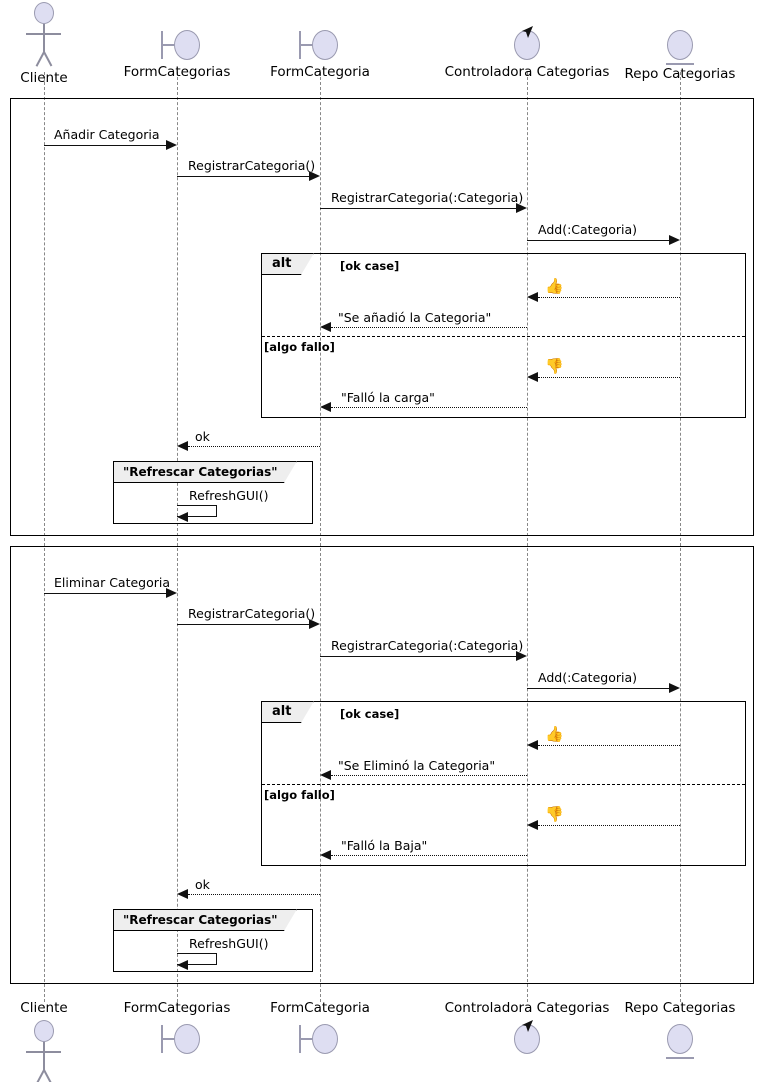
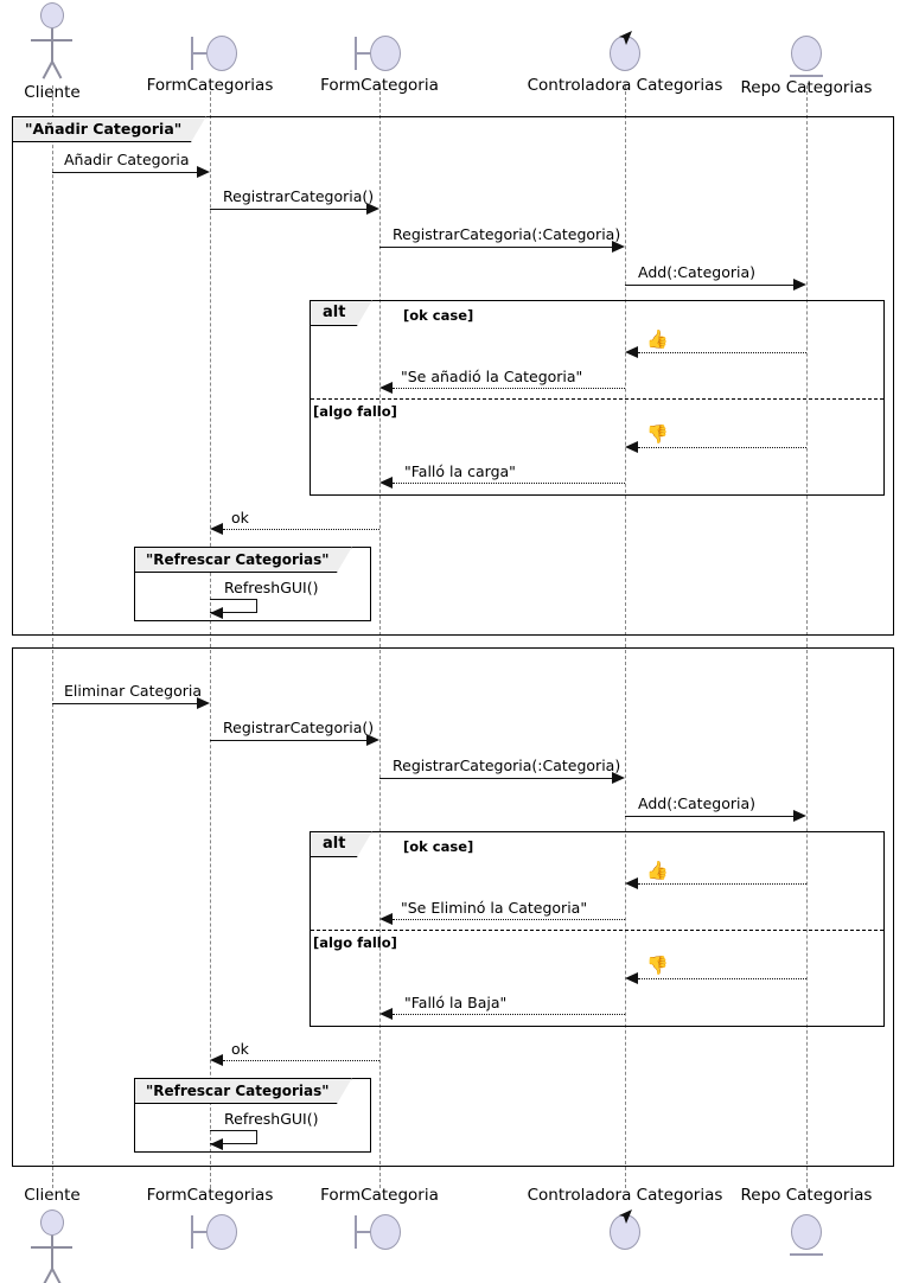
  Cliente
  FormCategorias
  FormCategoria
  Controladora Categorias
  Repo Categorias
+ "Añadir Categoria"
  Añadir Categoria
  RegistrarCategoria()
  RegistrarCategoria(:Categoria)
  Add(:Categoria)
  alt
  [ok case]
  👍
  "Se añadió la Categoria"
  [algo fallo]
  👎
  "Falló la carga"
  ok
  "Refrescar Categorias"
  RefreshGUI()
  Eliminar Categoria
  RegistrarCategoria()
  RegistrarCategoria(:Categoria)
  Add(:Categoria)
  alt
  [ok case]
  👍
  "Se Eliminó la Categoria"
  [algo fallo]
  👎
  "Falló la Baja"
  ok
  "Refrescar Categorias"
  RefreshGUI()
  Cliente
  FormCategorias
  FormCategoria
  Controladora Categorias
  Repo Categorias
